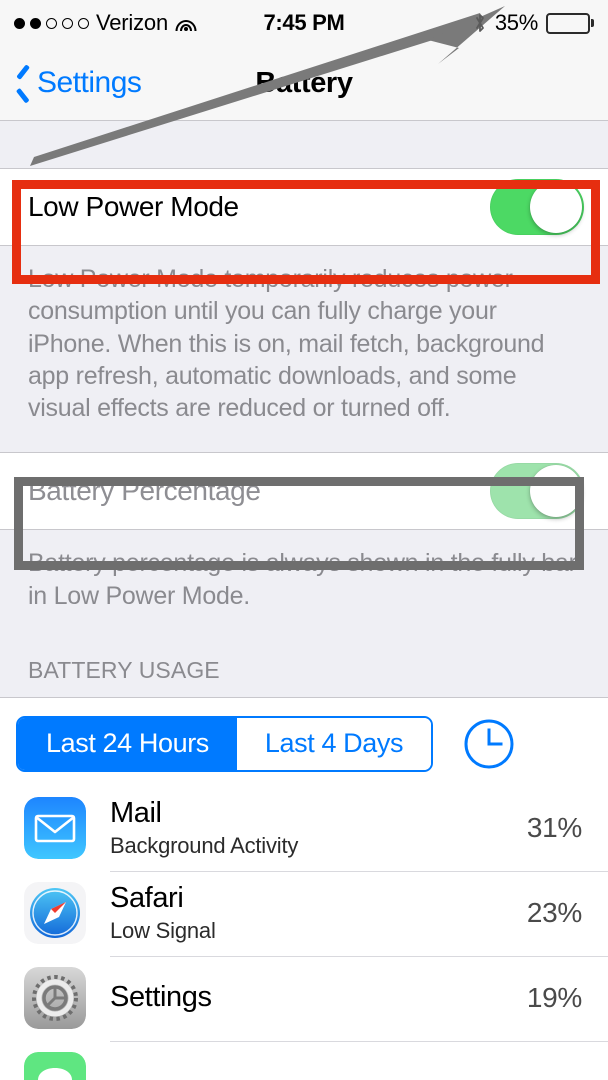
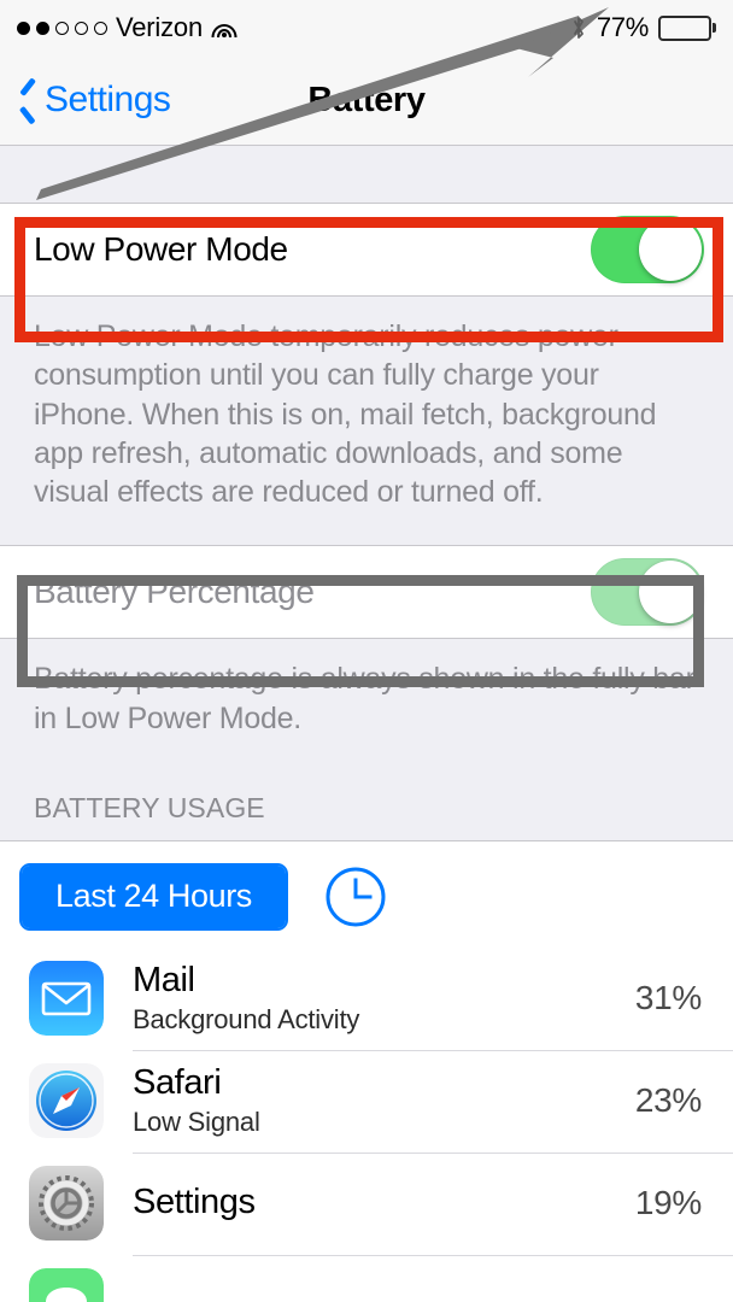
  Verizon
- 7:45 PM
- 35%
+ 77%
  Settings
  Low Power Mode
  Low Power Mode temporarily reduces power consumption until you can fully charge your iPhone. When this is on, mail fetch, background app refresh, automatic downloads, and some visual effects are reduced or turned off.
  Battery Percentage
  Battery percentage is always shown in the fully bar in Low Power Mode.
  BATTERY USAGE
  Last 24 Hours
- Last 4 Days
  Mail
  Background Activity
  31%
  Safari
  Low Signal
  23%
  Settings
  19%
